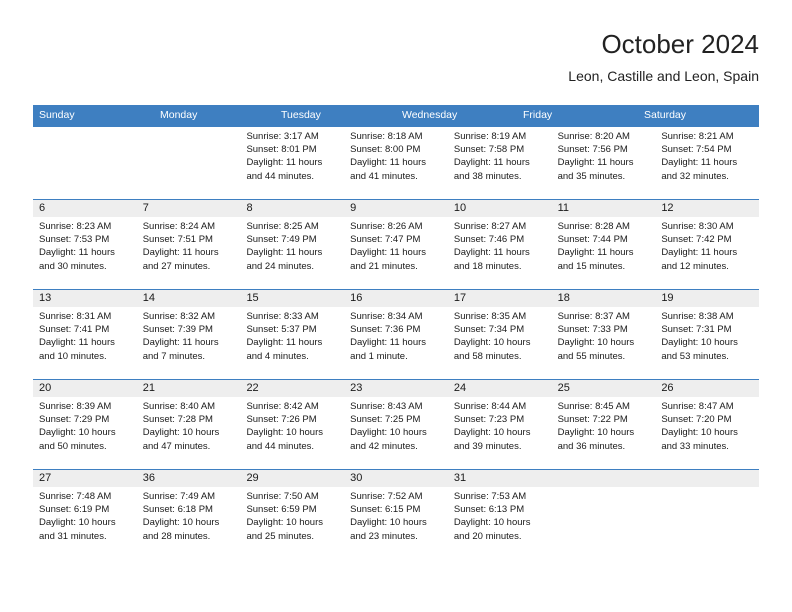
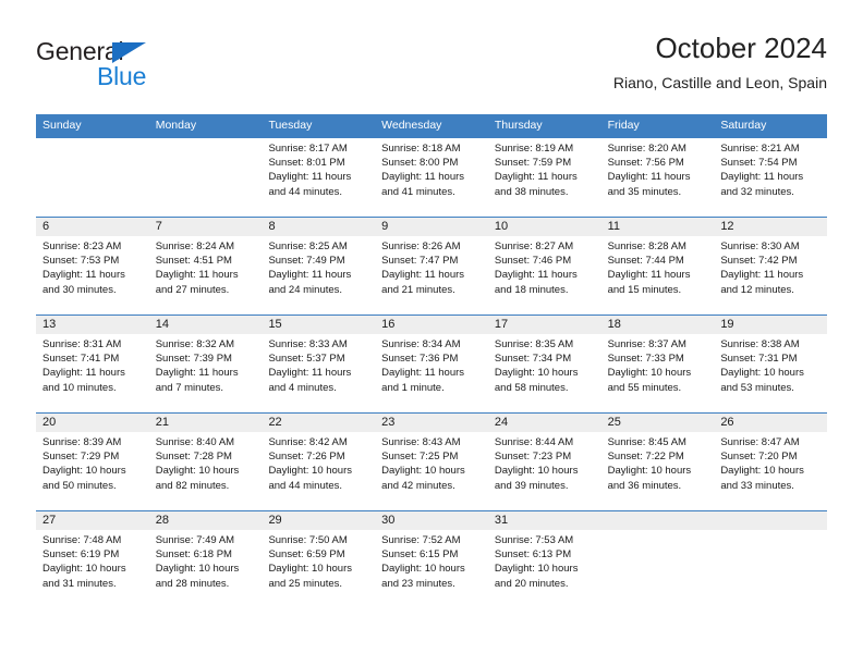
+ General
+ Blue
  October 2024
- Leon, Castille and Leon, Spain
+ Riano, Castille and Leon, Spain
  Sunday
  Monday
  Tuesday
  Wednesday
+ Thursday
  Friday
  Saturday
- Sunrise: 3:17 AM
+ Sunrise: 8:17 AM
  Sunset: 8:01 PM
  Daylight: 11 hours
  and 44 minutes.
  Sunrise: 8:18 AM
  Sunset: 8:00 PM
  Daylight: 11 hours
  and 41 minutes.
  Sunrise: 8:19 AM
- Sunset: 7:58 PM
+ Sunset: 7:59 PM
  Daylight: 11 hours
  and 38 minutes.
  Sunrise: 8:20 AM
  Sunset: 7:56 PM
  Daylight: 11 hours
  and 35 minutes.
  Sunrise: 8:21 AM
  Sunset: 7:54 PM
  Daylight: 11 hours
  and 32 minutes.
  6
  7
  8
  9
  10
  11
  12
  Sunrise: 8:23 AM
  Sunset: 7:53 PM
  Daylight: 11 hours
  and 30 minutes.
  Sunrise: 8:24 AM
- Sunset: 7:51 PM
+ Sunset: 4:51 PM
  Daylight: 11 hours
  and 27 minutes.
  Sunrise: 8:25 AM
  Sunset: 7:49 PM
  Daylight: 11 hours
  and 24 minutes.
  Sunrise: 8:26 AM
  Sunset: 7:47 PM
  Daylight: 11 hours
  and 21 minutes.
  Sunrise: 8:27 AM
  Sunset: 7:46 PM
  Daylight: 11 hours
  and 18 minutes.
  Sunrise: 8:28 AM
  Sunset: 7:44 PM
  Daylight: 11 hours
  and 15 minutes.
  Sunrise: 8:30 AM
  Sunset: 7:42 PM
  Daylight: 11 hours
  and 12 minutes.
  13
  14
  15
  16
  17
  18
  19
  Sunrise: 8:31 AM
  Sunset: 7:41 PM
  Daylight: 11 hours
  and 10 minutes.
  Sunrise: 8:32 AM
  Sunset: 7:39 PM
  Daylight: 11 hours
  and 7 minutes.
  Sunrise: 8:33 AM
  Sunset: 5:37 PM
  Daylight: 11 hours
  and 4 minutes.
  Sunrise: 8:34 AM
  Sunset: 7:36 PM
  Daylight: 11 hours
  and 1 minute.
  Sunrise: 8:35 AM
  Sunset: 7:34 PM
  Daylight: 10 hours
  and 58 minutes.
  Sunrise: 8:37 AM
  Sunset: 7:33 PM
  Daylight: 10 hours
  and 55 minutes.
  Sunrise: 8:38 AM
  Sunset: 7:31 PM
  Daylight: 10 hours
  and 53 minutes.
  20
  21
  22
  23
  24
  25
  26
  Sunrise: 8:39 AM
  Sunset: 7:29 PM
  Daylight: 10 hours
  and 50 minutes.
  Sunrise: 8:40 AM
  Sunset: 7:28 PM
  Daylight: 10 hours
- and 47 minutes.
+ and 82 minutes.
  Sunrise: 8:42 AM
  Sunset: 7:26 PM
  Daylight: 10 hours
  and 44 minutes.
  Sunrise: 8:43 AM
  Sunset: 7:25 PM
  Daylight: 10 hours
  and 42 minutes.
  Sunrise: 8:44 AM
  Sunset: 7:23 PM
  Daylight: 10 hours
  and 39 minutes.
  Sunrise: 8:45 AM
  Sunset: 7:22 PM
  Daylight: 10 hours
  and 36 minutes.
  Sunrise: 8:47 AM
  Sunset: 7:20 PM
  Daylight: 10 hours
  and 33 minutes.
  27
- 36
+ 28
  29
  30
  31
  Sunrise: 7:48 AM
  Sunset: 6:19 PM
  Daylight: 10 hours
  and 31 minutes.
  Sunrise: 7:49 AM
  Sunset: 6:18 PM
  Daylight: 10 hours
  and 28 minutes.
  Sunrise: 7:50 AM
  Sunset: 6:59 PM
  Daylight: 10 hours
  and 25 minutes.
  Sunrise: 7:52 AM
  Sunset: 6:15 PM
  Daylight: 10 hours
  and 23 minutes.
  Sunrise: 7:53 AM
  Sunset: 6:13 PM
  Daylight: 10 hours
  and 20 minutes.
